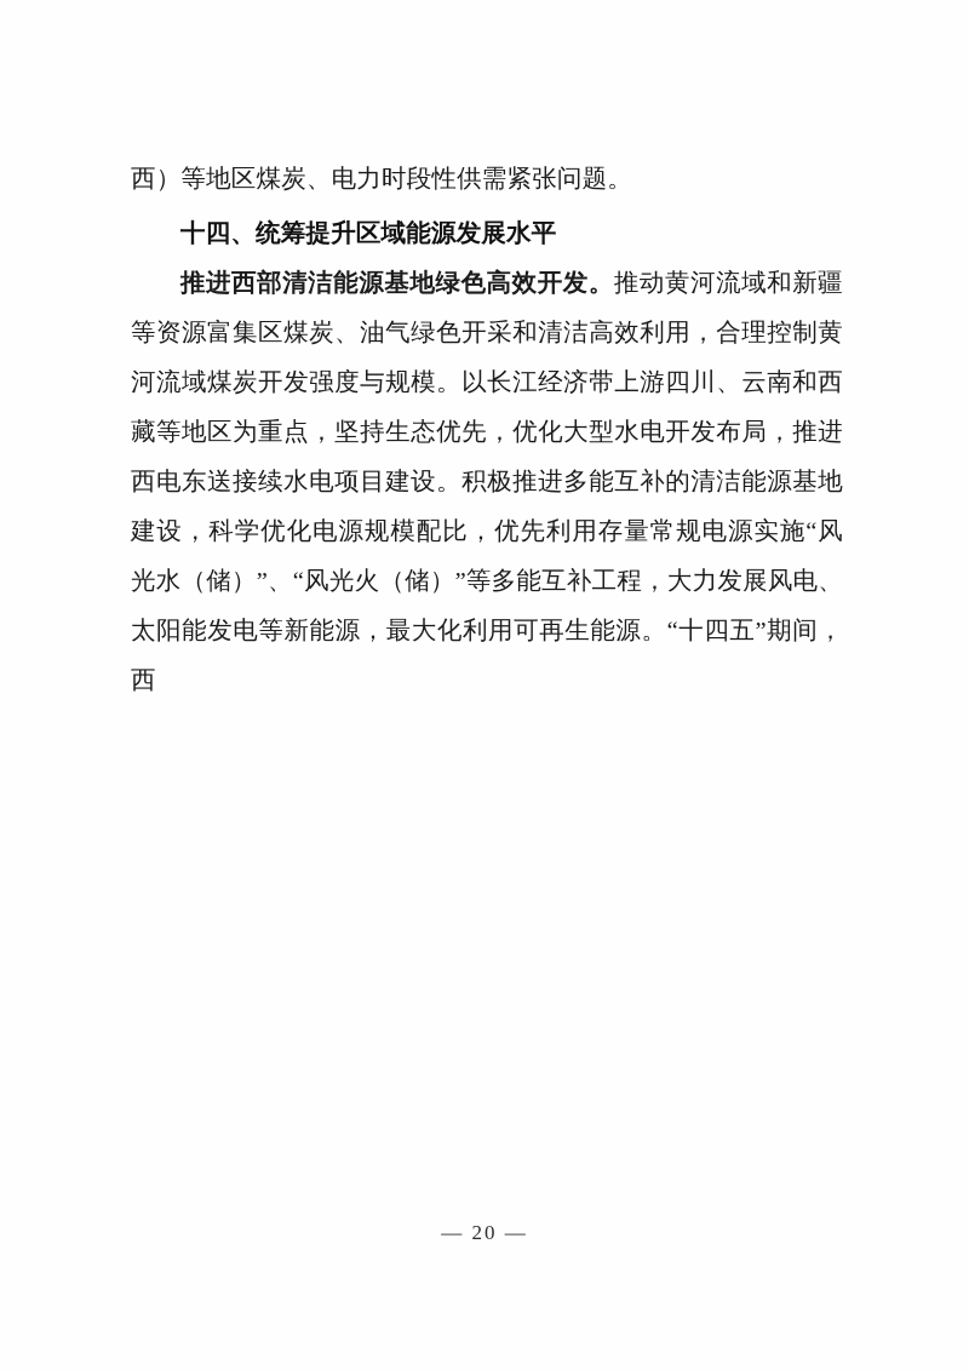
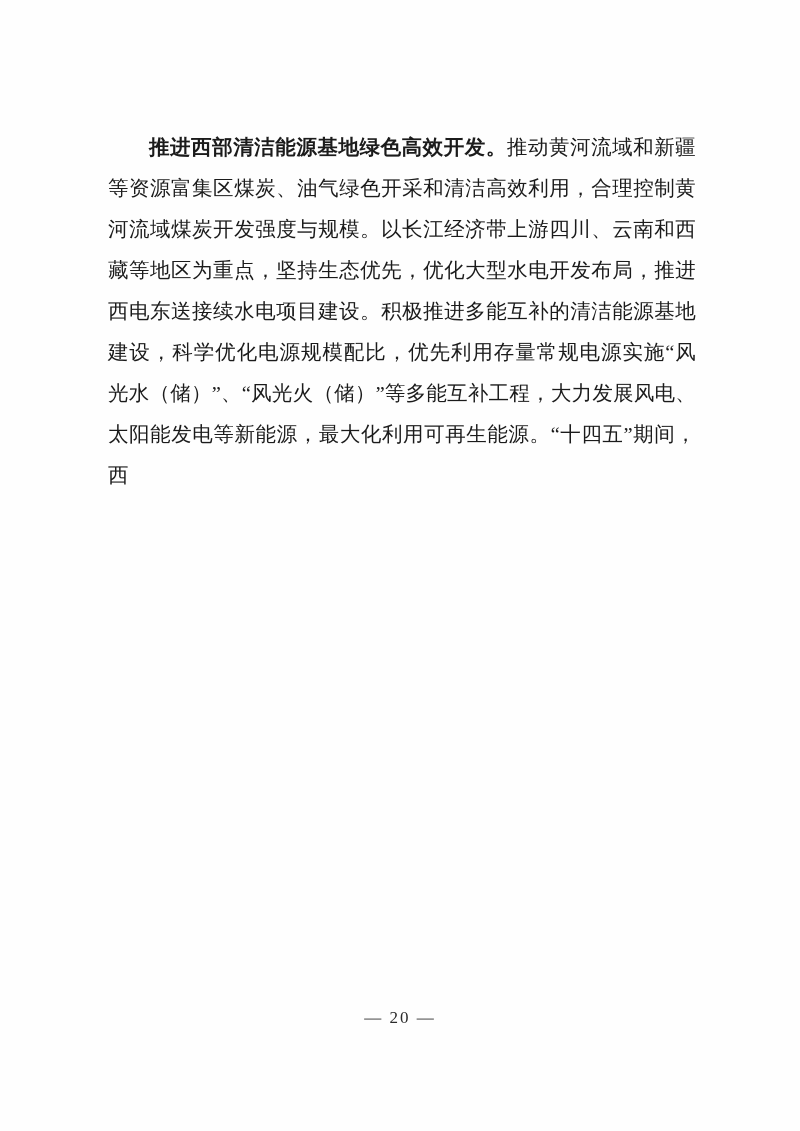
- 西）等地区煤炭、电力时段性供需紧张问题。
- 十四、统筹提升区域能源发展水平
  推进西部清洁能源基地绿色高效开发。推动黄河流域和新疆等资源富集区煤炭、油气绿色开采和清洁高效利用，合理控制黄河流域煤炭开发强度与规模。以长江经济带上游四川、云南和西藏等地区为重点，坚持生态优先，优化大型水电开发布局，推进西电东送接续水电项目建设。积极推进多能互补的清洁能源基地建设，科学优化电源规模配比，优先利用存量常规电源实施“风光水（储）”、“风光火（储）”等多能互补工程，大力发展风电、太阳能发电等新能源，最大化利用可再生能源。“十四五”期间，西
  — 20 —
